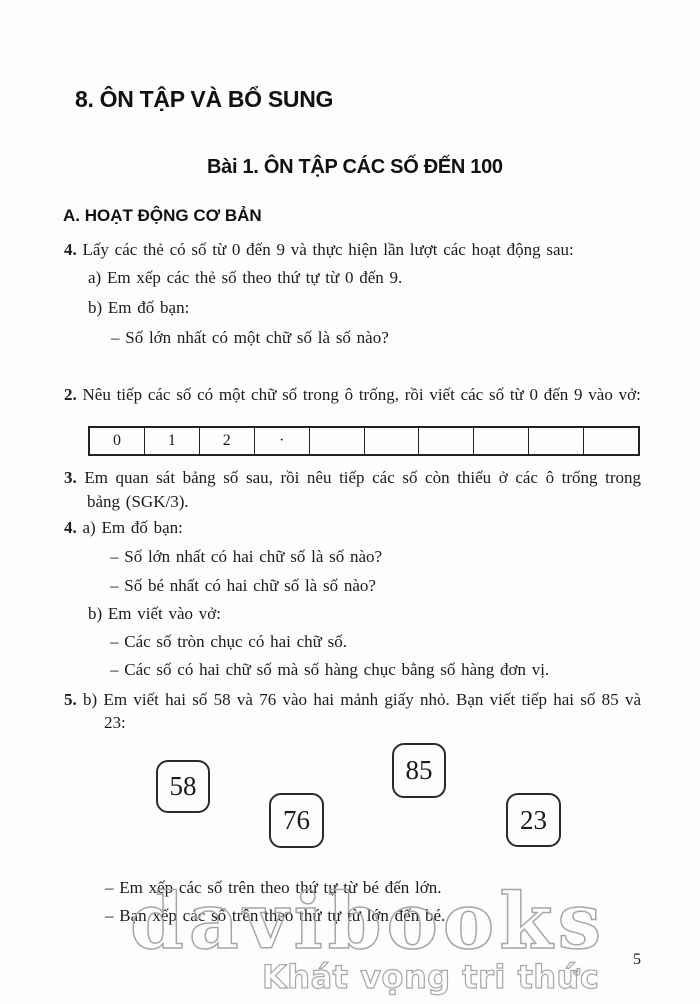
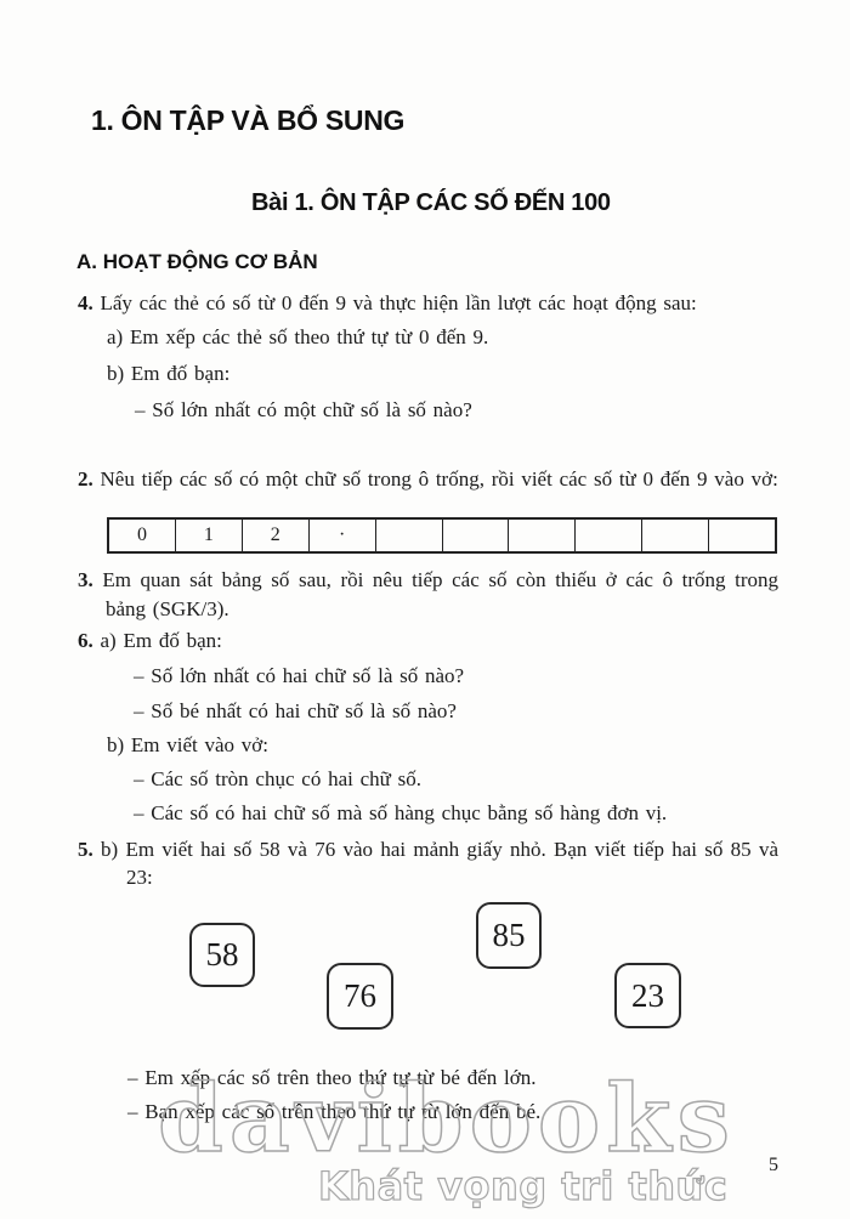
- 8. ÔN TẬP VÀ BỔ SUNG
+ 1. ÔN TẬP VÀ BỔ SUNG
  Bài 1. ÔN TẬP CÁC SỐ ĐẾN 100
  A. HOẠT ĐỘNG CƠ BẢN
  4. Lấy các thẻ có số từ 0 đến 9 và thực hiện lần lượt các hoạt động sau:
  a) Em xếp các thẻ số theo thứ tự từ 0 đến 9.
  b) Em đố bạn:
  – Số lớn nhất có một chữ số là số nào?
  2. Nêu tiếp các số có một chữ số trong ô trống, rồi viết các số từ 0 đến 9 vào vở:
  0
  1
  2
  ·
  3. Em quan sát bảng số sau, rồi nêu tiếp các số còn thiếu ở các ô trống trong bảng (SGK/3).
- 4. a) Em đố bạn:
+ 6. a) Em đố bạn:
  – Số lớn nhất có hai chữ số là số nào?
  – Số bé nhất có hai chữ số là số nào?
  b) Em viết vào vở:
  – Các số tròn chục có hai chữ số.
  – Các số có hai chữ số mà số hàng chục bằng số hàng đơn vị.
  5. b) Em viết hai số 58 và 76 vào hai mảnh giấy nhỏ. Bạn viết tiếp hai số 85 và 23:
  58
  76
  85
  23
  – Em xếp các số trên theo thứ tự từ bé đến lớn.
  – Bạn xếp các số trên theo thứ tự từ lớn đến bé.
  davibooks
  Khát vọng tri thức
  5
